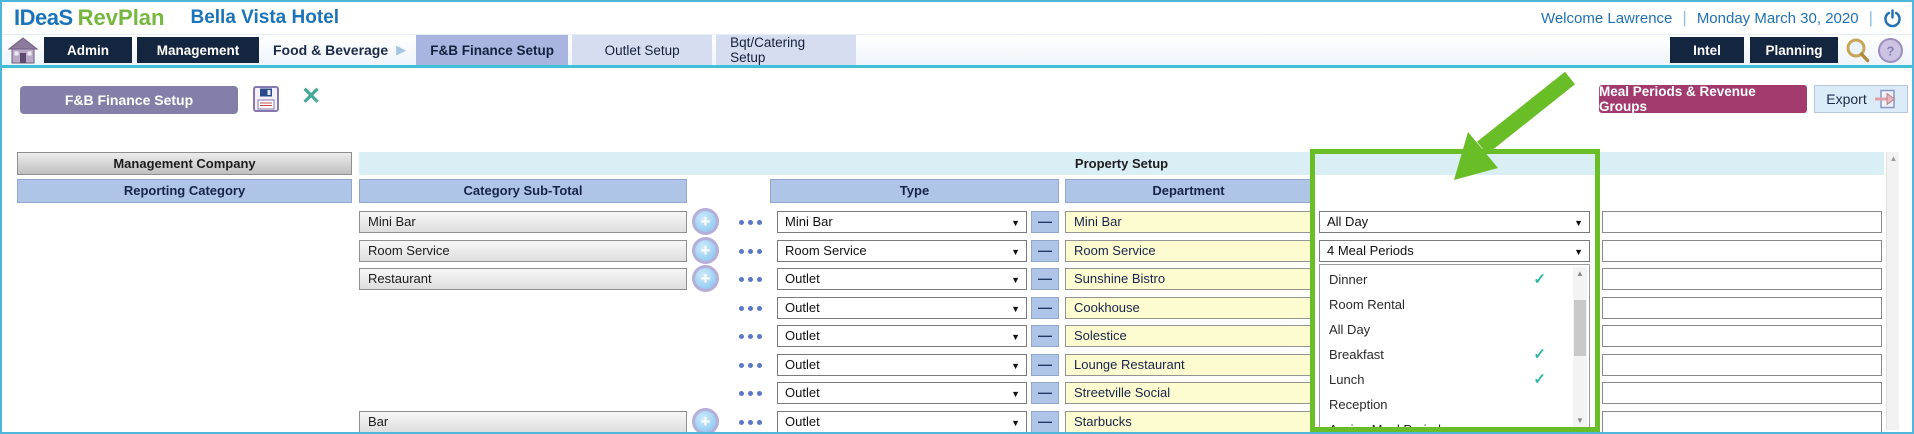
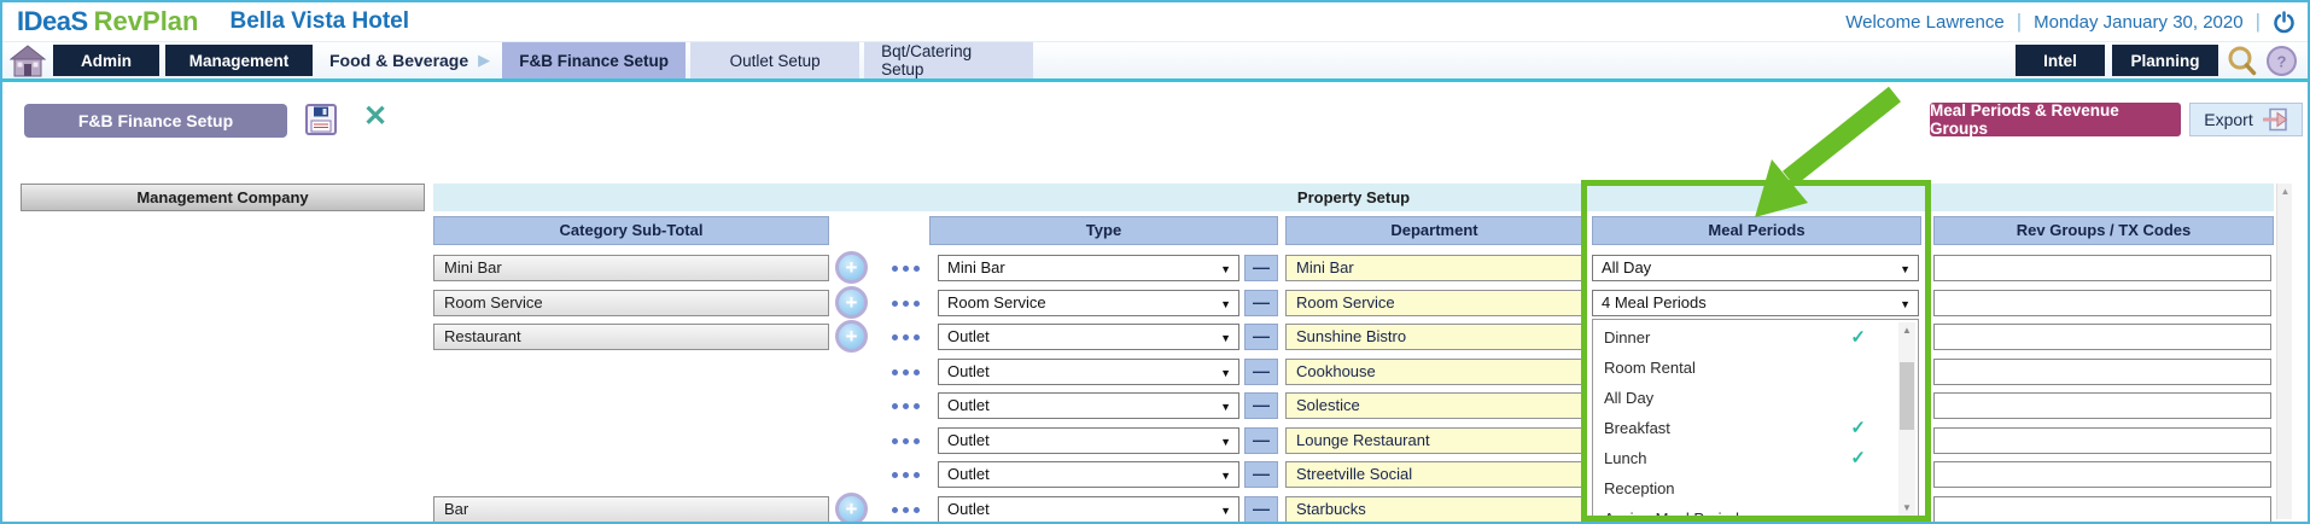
  IDeaS
  RevPlan
  Bella Vista Hotel
  Welcome Lawrence
  |
- Monday March 30, 2020
+ Monday January 30, 2020
  |
  Admin
  Management
  Food & Beverage
  ▶
  F&B Finance Setup
  Outlet Setup
  Bqt/Catering Setup
  Intel
  Planning
  ?
  F&B Finance Setup
  ✕
  Meal Periods & Revenue Groups
  Export
  Management Company
  Property Setup
- Reporting Category
  Category Sub-Total
  Type
  Department
+ Meal Periods
+ Rev Groups / TX Codes
  Mini Bar
  +
  Mini Bar
  ▼
  —
  Mini Bar
  All Day
  ▼
  Room Service
  +
  Room Service
  ▼
  —
  Room Service
  4 Meal Periods
  ▼
  Restaurant
  +
  Outlet
  ▼
  —
  Sunshine Bistro
  Outlet
  ▼
  —
  Cookhouse
  Outlet
  ▼
  —
  Solestice
  Outlet
  ▼
  —
  Lounge Restaurant
  Outlet
  ▼
  —
  Streetville Social
  Bar
  +
  Outlet
  ▼
  —
  Starbucks
  Dinner
  ✓
  Room Rental
  All Day
  Breakfast
  ✓
  Lunch
  ✓
  Reception
  ▲
  ▼
  ▲
